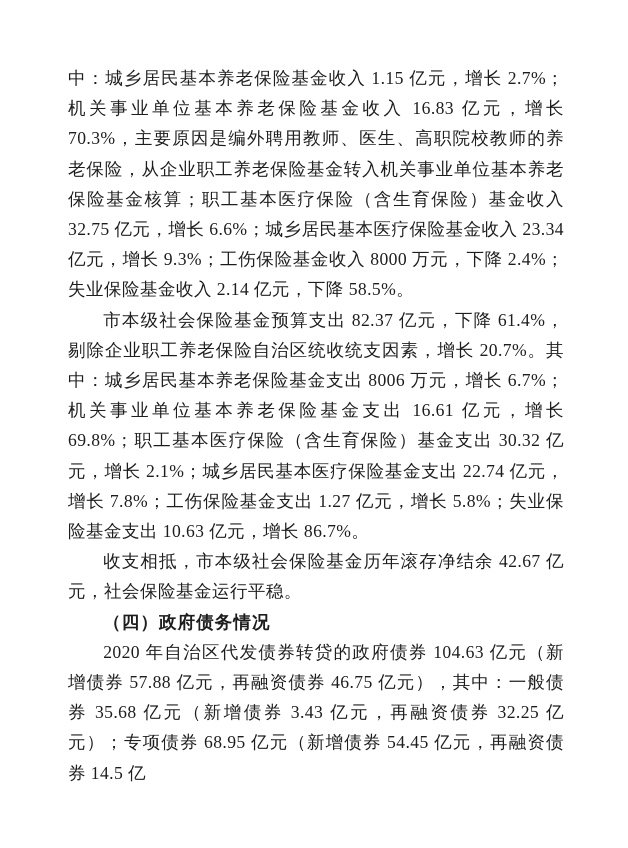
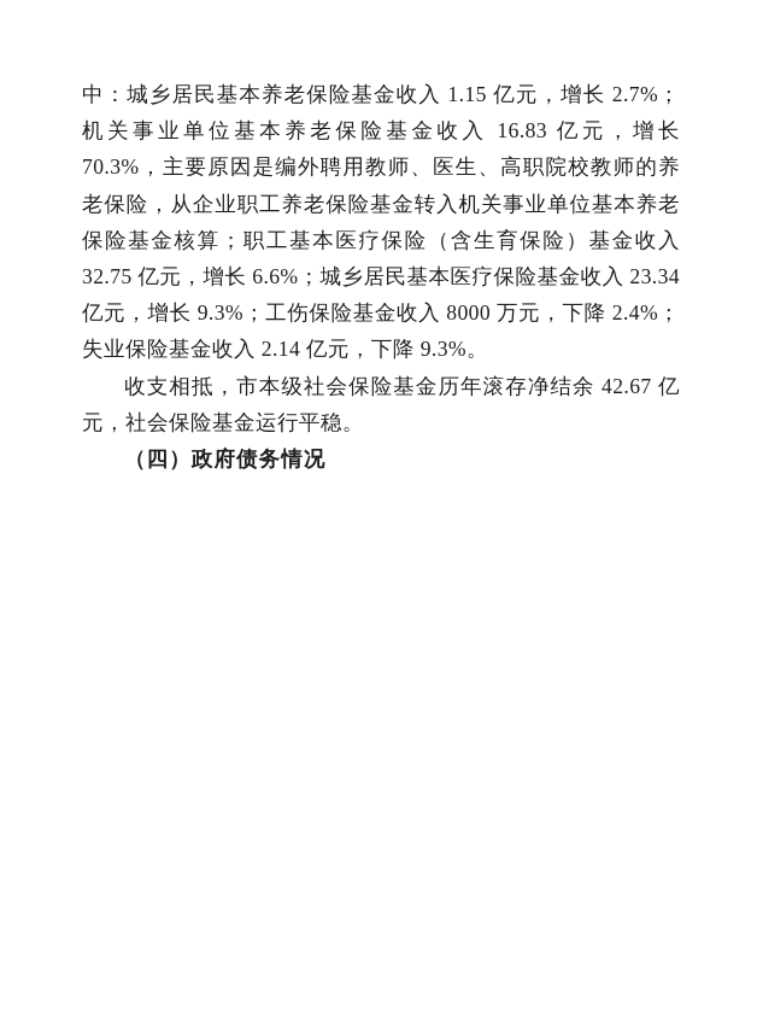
- 中：城乡居民基本养老保险基金收入 1.15 亿元，增长 2.7%；机关事业单位基本养老保险基金收入 16.83 亿元，增长 70.3%，主要原因是编外聘用教师、医生、高职院校教师的养老保险，从企业职工养老保险基金转入机关事业单位基本养老保险基金核算；职工基本医疗保险（含生育保险）基金收入 32.75 亿元，增长 6.6%；城乡居民基本医疗保险基金收入 23.34 亿元，增长 9.3%；工伤保险基金收入 8000 万元，下降 2.4%；失业保险基金收入 2.14 亿元，下降 58.5%。
+ 中：城乡居民基本养老保险基金收入 1.15 亿元，增长 2.7%；机关事业单位基本养老保险基金收入 16.83 亿元，增长 70.3%，主要原因是编外聘用教师、医生、高职院校教师的养老保险，从企业职工养老保险基金转入机关事业单位基本养老保险基金核算；职工基本医疗保险（含生育保险）基金收入 32.75 亿元，增长 6.6%；城乡居民基本医疗保险基金收入 23.34 亿元，增长 9.3%；工伤保险基金收入 8000 万元，下降 2.4%；失业保险基金收入 2.14 亿元，下降 9.3%。
- 市本级社会保险基金预算支出 82.37 亿元，下降 61.4%，剔除企业职工养老保险自治区统收统支因素，增长 20.7%。其中：城乡居民基本养老保险基金支出 8006 万元，增长 6.7%；机关事业单位基本养老保险基金支出 16.61 亿元，增长 69.8%；职工基本医疗保险（含生育保险）基金支出 30.32 亿元，增长 2.1%；城乡居民基本医疗保险基金支出 22.74 亿元，增长 7.8%；工伤保险基金支出 1.27 亿元，增长 5.8%；失业保险基金支出 10.63 亿元，增长 86.7%。
  收支相抵，市本级社会保险基金历年滚存净结余 42.67 亿元，社会保险基金运行平稳。
  （四）政府债务情况
- 2020 年自治区代发债券转贷的政府债券 104.63 亿元（新增债券 57.88 亿元，再融资债券 46.75 亿元），其中：一般债券 35.68 亿元（新增债券 3.43 亿元，再融资债券 32.25 亿元）；专项债券 68.95 亿元（新增债券 54.45 亿元，再融资债券 14.5 亿
